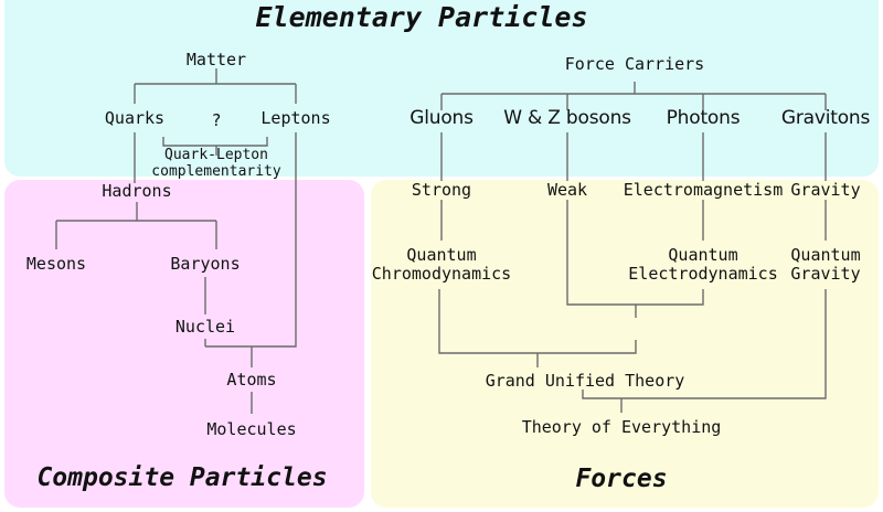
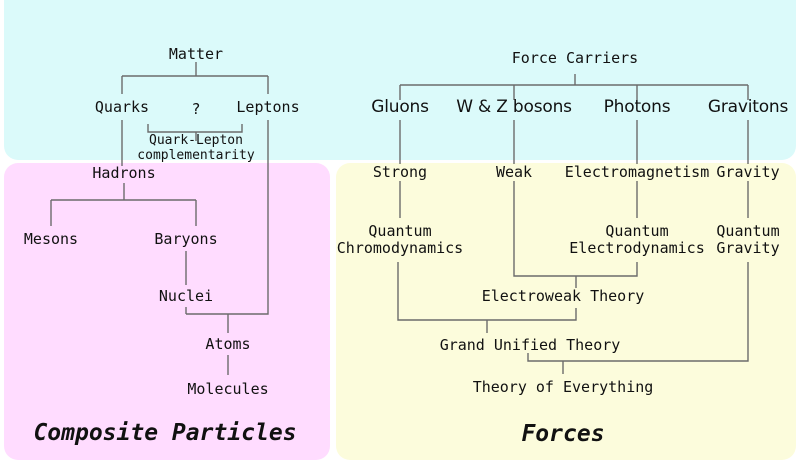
- Elementary Particles
  Matter
  Quarks
  ?
  Leptons
  Quark-Lepton
  complementarity
  Force Carriers
  Gluons
  W & Z bosons
  Photons
  Gravitons
  Hadrons
  Mesons
  Baryons
  Nuclei
  Atoms
  Molecules
  Composite Particles
  Strong
  Weak
  Electromagnetism
  Gravity
  Quantum
  Chromodynamics
  Quantum
  Electrodynamics
  Quantum
  Gravity
+ Electroweak Theory
  Grand Unified Theory
  Theory of Everything
  Forces
